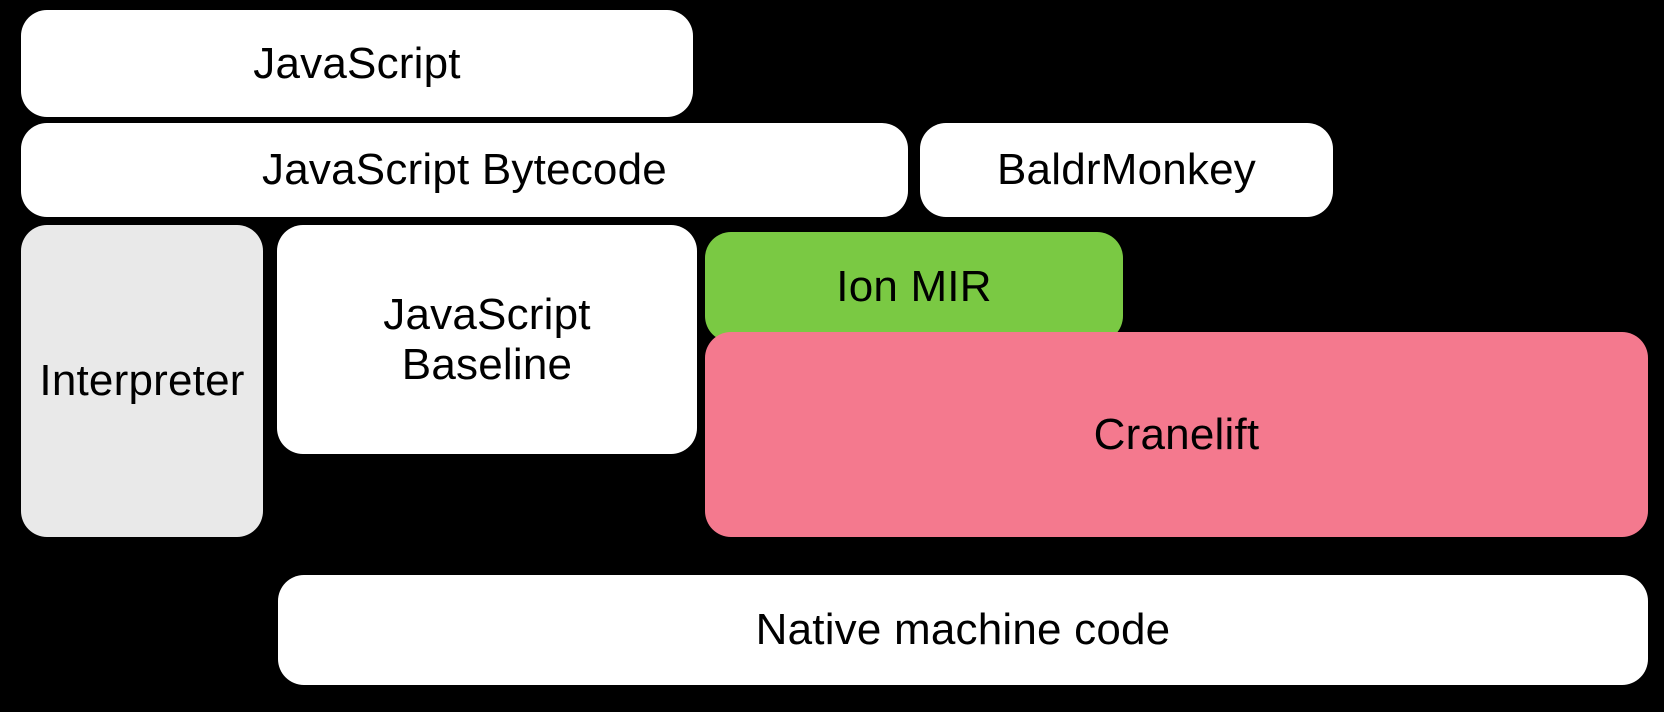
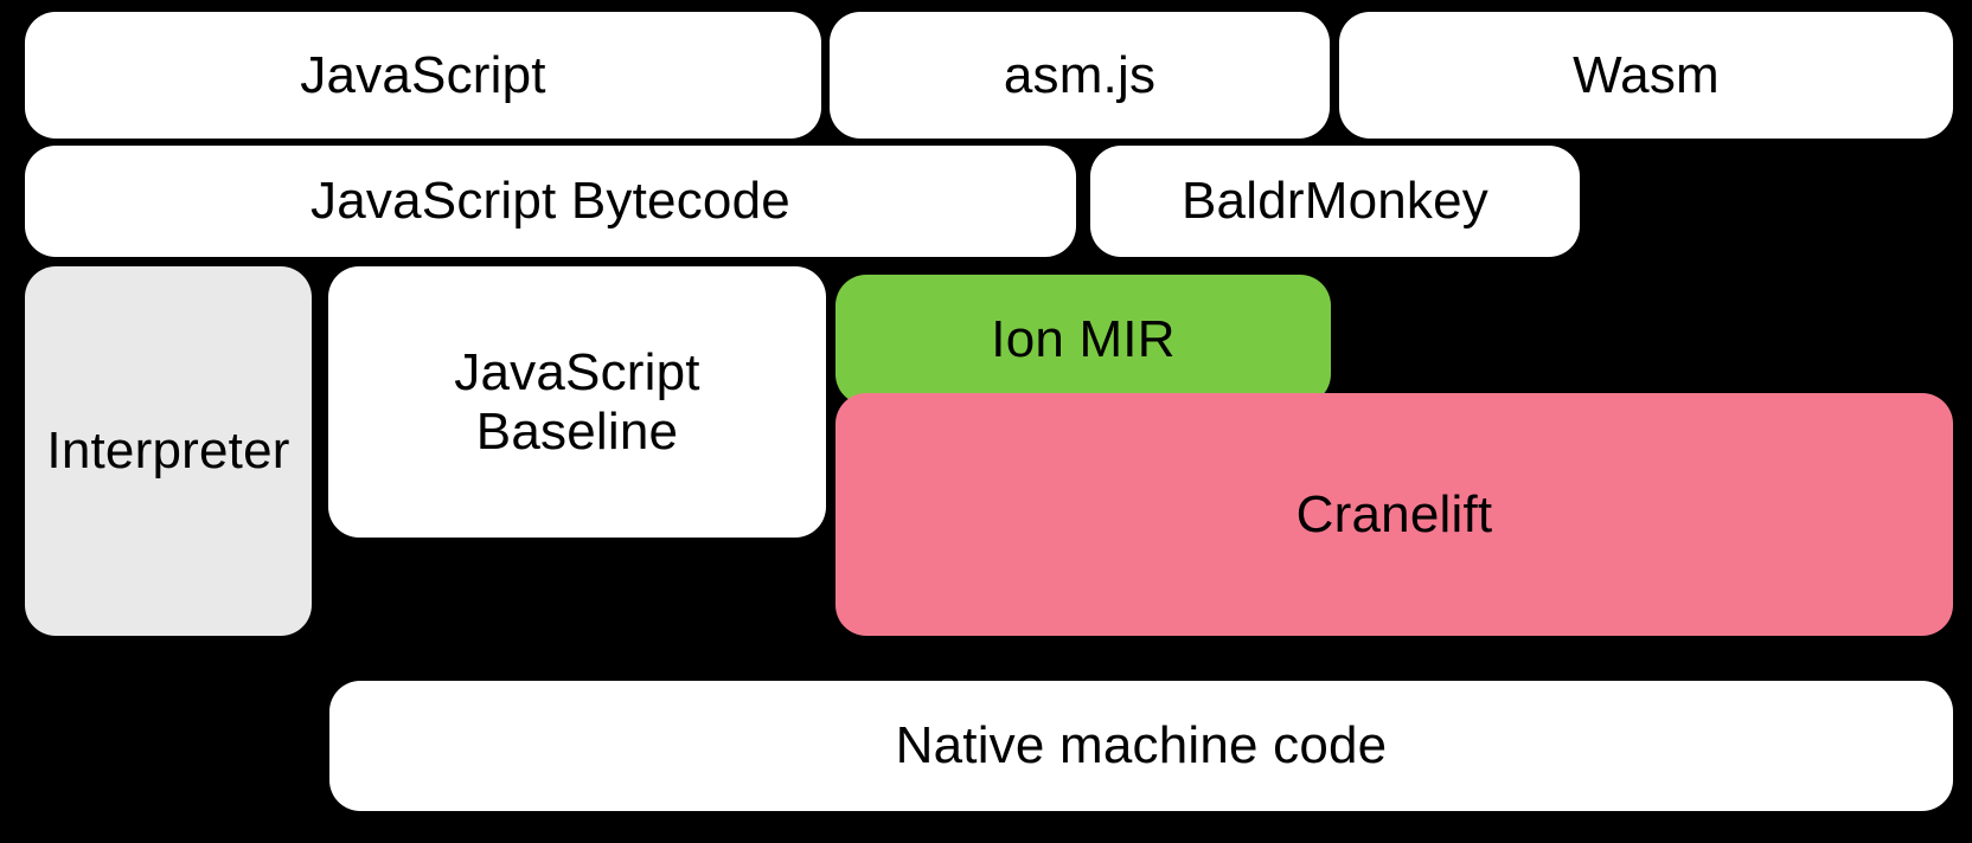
  JavaScript
+ asm.js
+ Wasm
  JavaScript Bytecode
  BaldrMonkey
  Interpreter
  JavaScript
  Baseline
  Ion MIR
  Cranelift
  Native machine code
